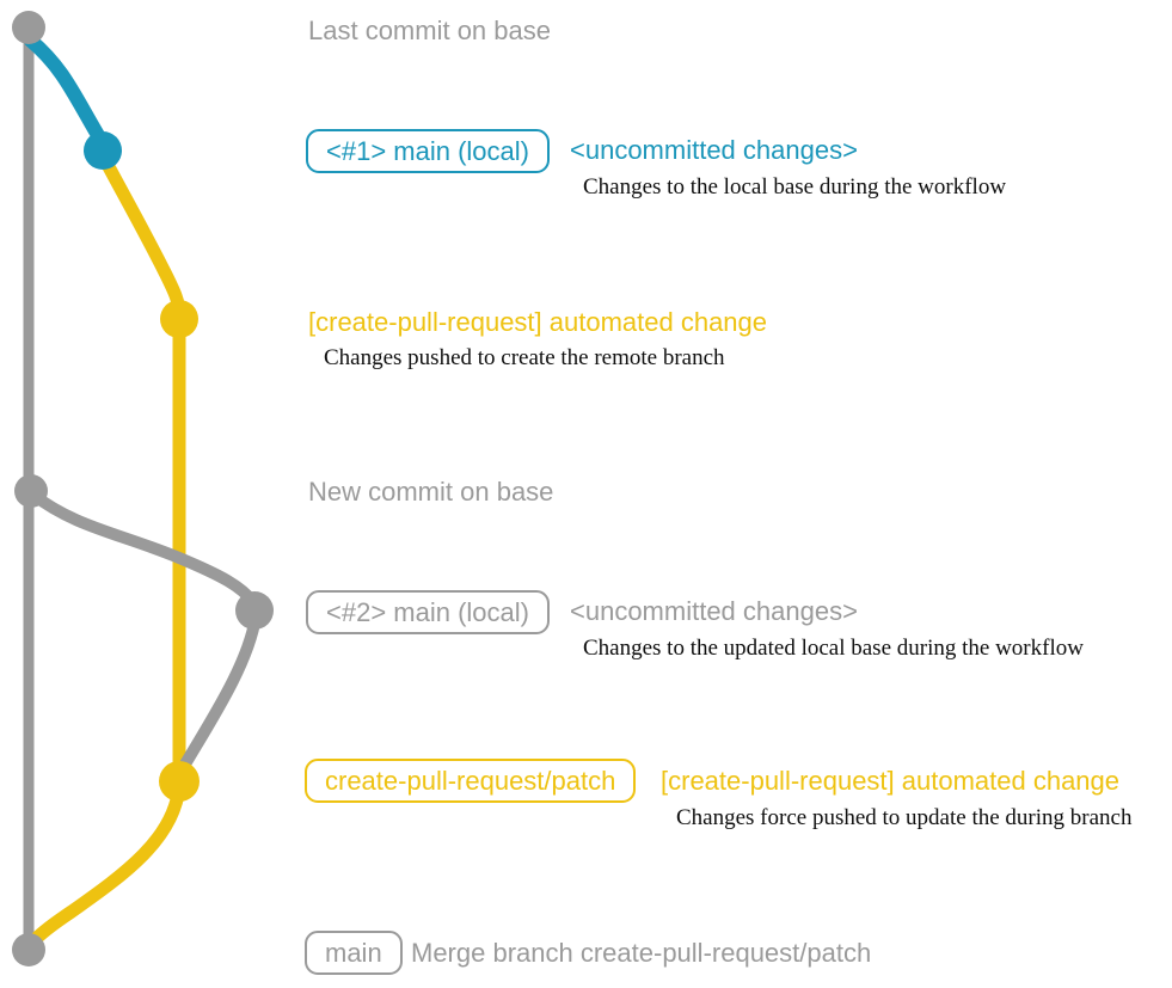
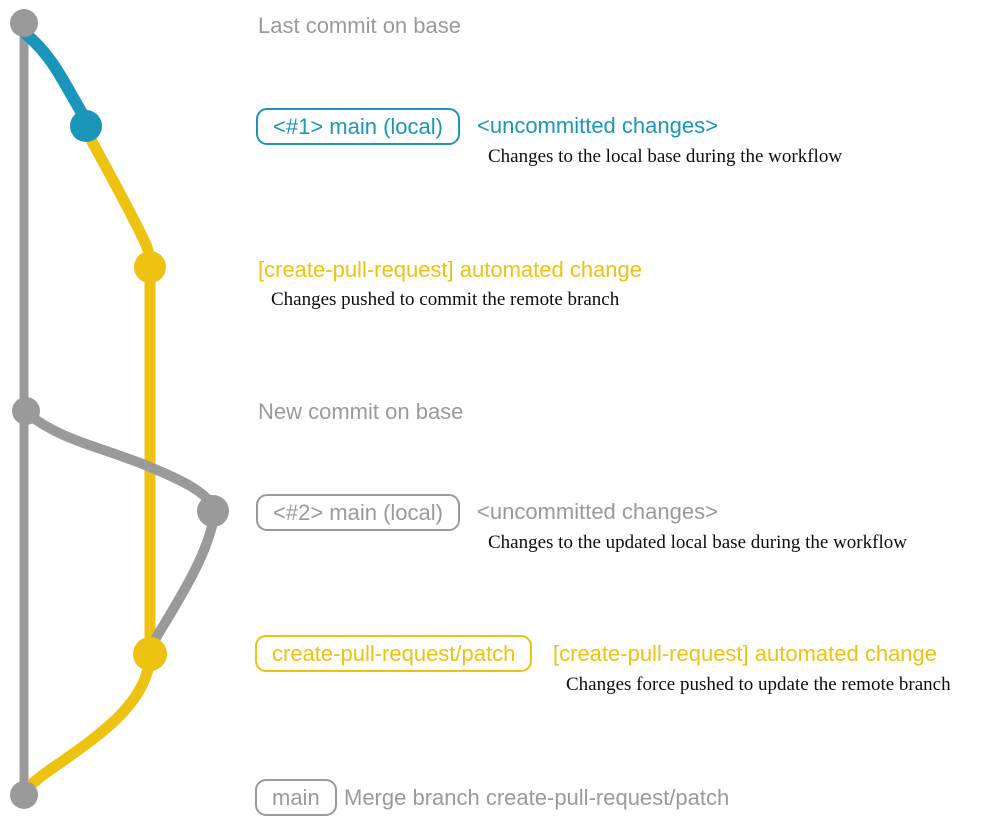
  Last commit on base
  <#1> main (local)
  <uncommitted changes>
  Changes to the local base during the workflow
  [create-pull-request] automated change
- Changes pushed to create the remote branch
+ Changes pushed to commit the remote branch
  New commit on base
  <#2> main (local)
  <uncommitted changes>
  Changes to the updated local base during the workflow
  create-pull-request/patch
  [create-pull-request] automated change
- Changes force pushed to update the during branch
+ Changes force pushed to update the remote branch
  main
  Merge branch create-pull-request/patch
